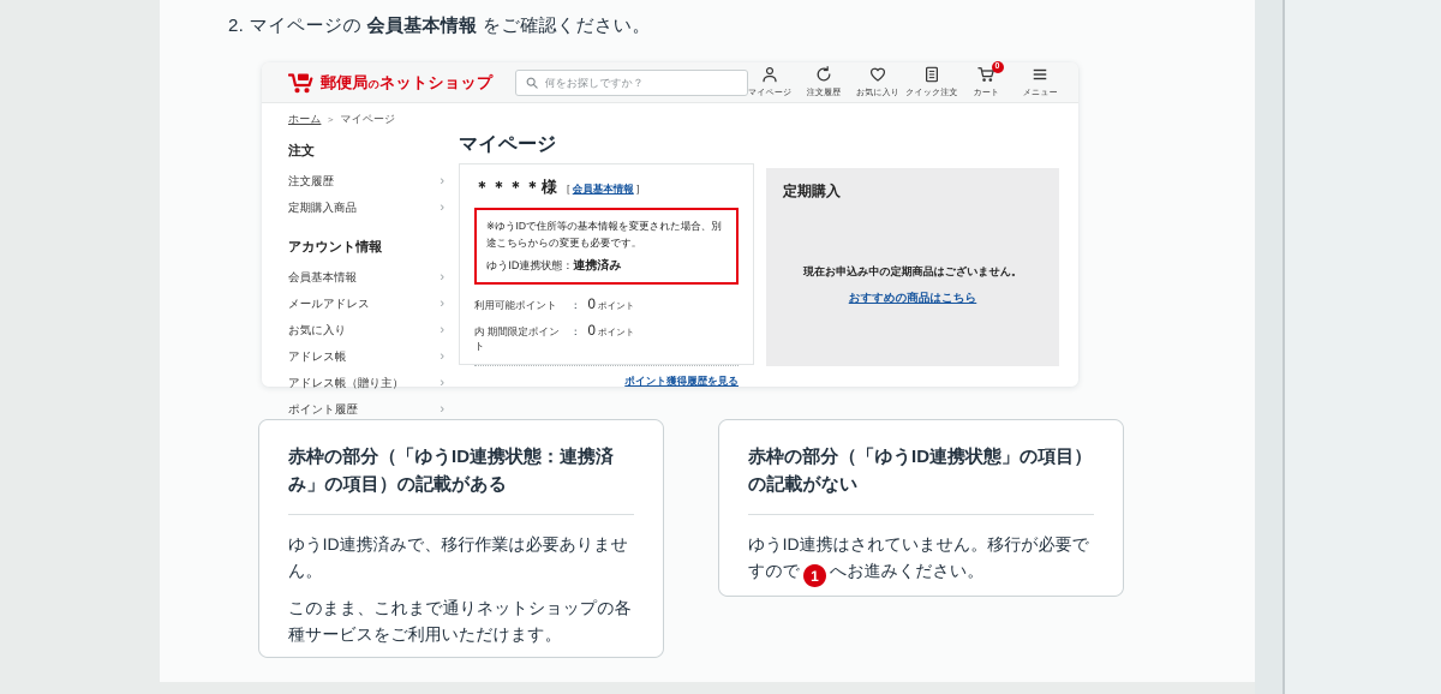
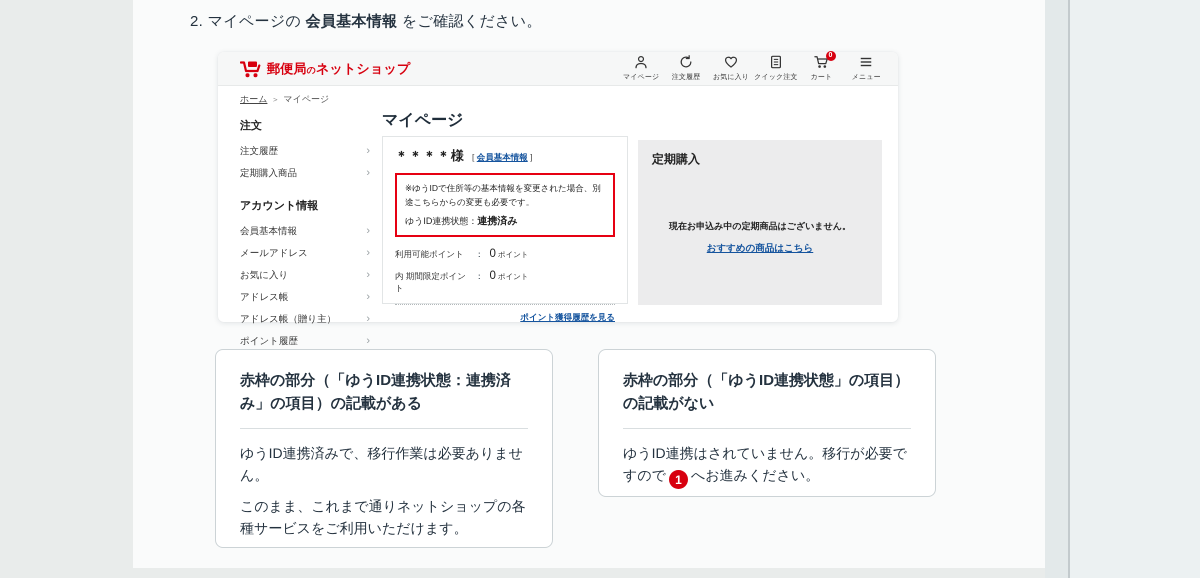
  2. マイページの 会員基本情報 をご確認ください。
  郵便局のネットショップ
- 何をお探しですか？
  マイページ
  注文履歴
  お気に入り
  クイック注文
  カート
  メニュー
  ホーム ＞ マイページ
  注文
  注文履歴
  ›
  定期購入商品
  ›
  アカウント情報
  会員基本情報
  ›
  メールアドレス
  ›
  お気に入り
  ›
  アドレス帳
  ›
  アドレス帳（贈り主）
  ›
  ポイント履歴
  ›
  マイページ
  ＊＊＊＊様
  [ 会員基本情報 ]
  ※ゆうIDで住所等の基本情報を変更された場合、別途こちらからの変更も必要です。
  ゆうID連携状態：連携済み
  利用可能ポイント
  ：
  0
  ポイント
  内 期間限定ポイント
  ：
  0
  ポイント
  ポイント獲得履歴を見る
  定期購入
  現在お申込み中の定期商品はございません。
  おすすめの商品はこちら
  赤枠の部分（「ゆうID連携状態：連携済み」の項目）の記載がある
  ゆうID連携済みで、移行作業は必要ありません。
  このまま、これまで通りネットショップの各種サービスをご利用いただけます。
  赤枠の部分（「ゆうID連携状態」の項目）の記載がない
  ゆうID連携はされていません。移行が必要ですので 1 へお進みください。
